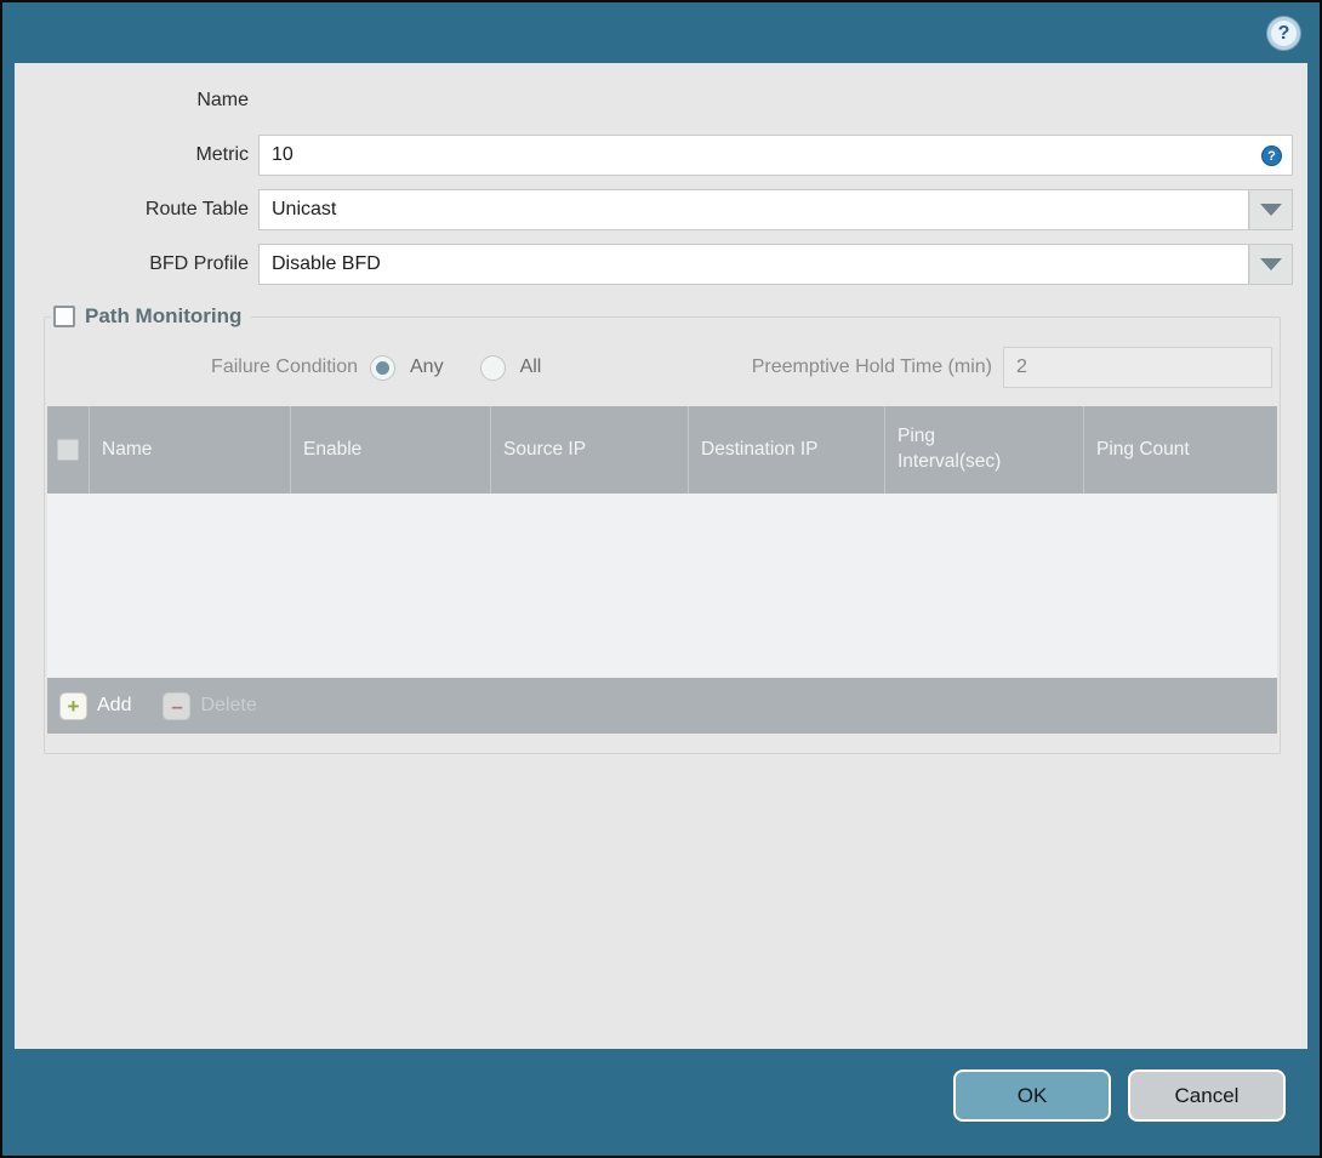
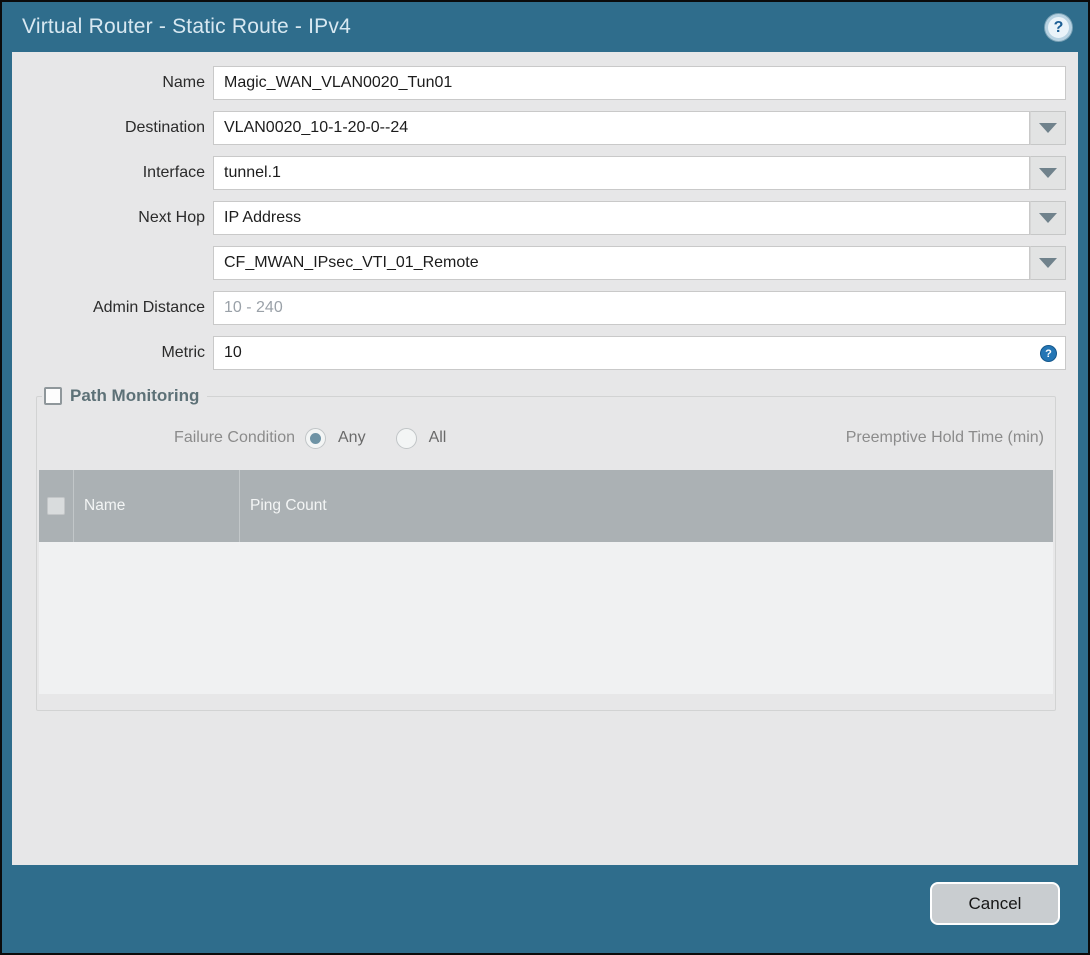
+ Virtual Router - Static Route - IPv4
  ?
  Name
+ Magic_WAN_VLAN0020_Tun01
+ Destination
+ VLAN0020_10-1-20-0--24
+ Interface
+ tunnel.1
+ Next Hop
+ IP Address
+ CF_MWAN_IPsec_VTI_01_Remote
+ Admin Distance
+ 10 - 240
  Metric
  10
  ?
- Route Table
- Unicast
- BFD Profile
- Disable BFD
  Path Monitoring
  Failure Condition
  Any
  All
  Preemptive Hold Time (min)
- 2
  Name
- Enable
- Source IP
- Destination IP
- Ping Interval(sec)
  Ping Count
- +
- Add
- –
- Delete
- OK
  Cancel
